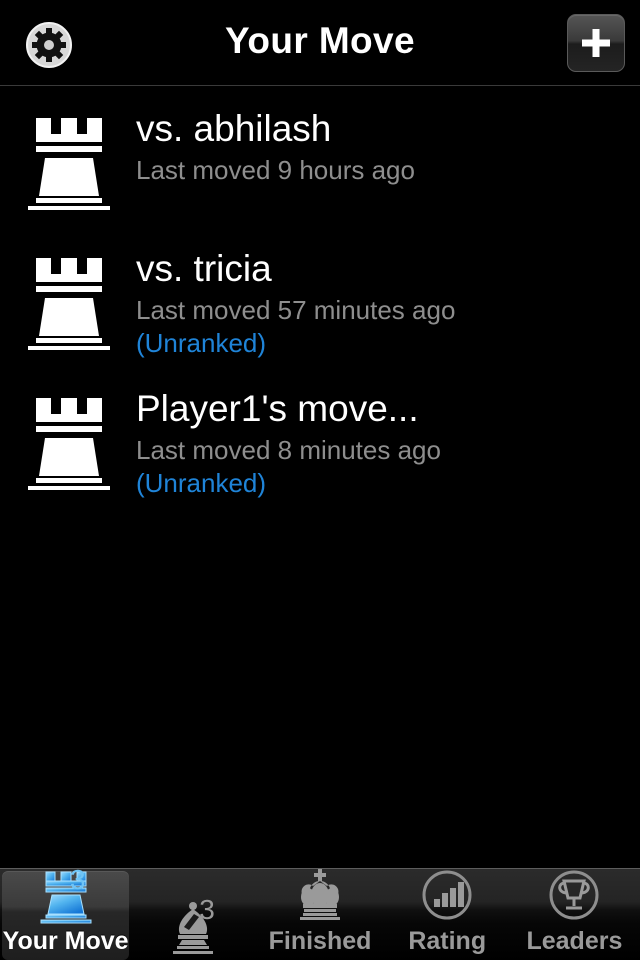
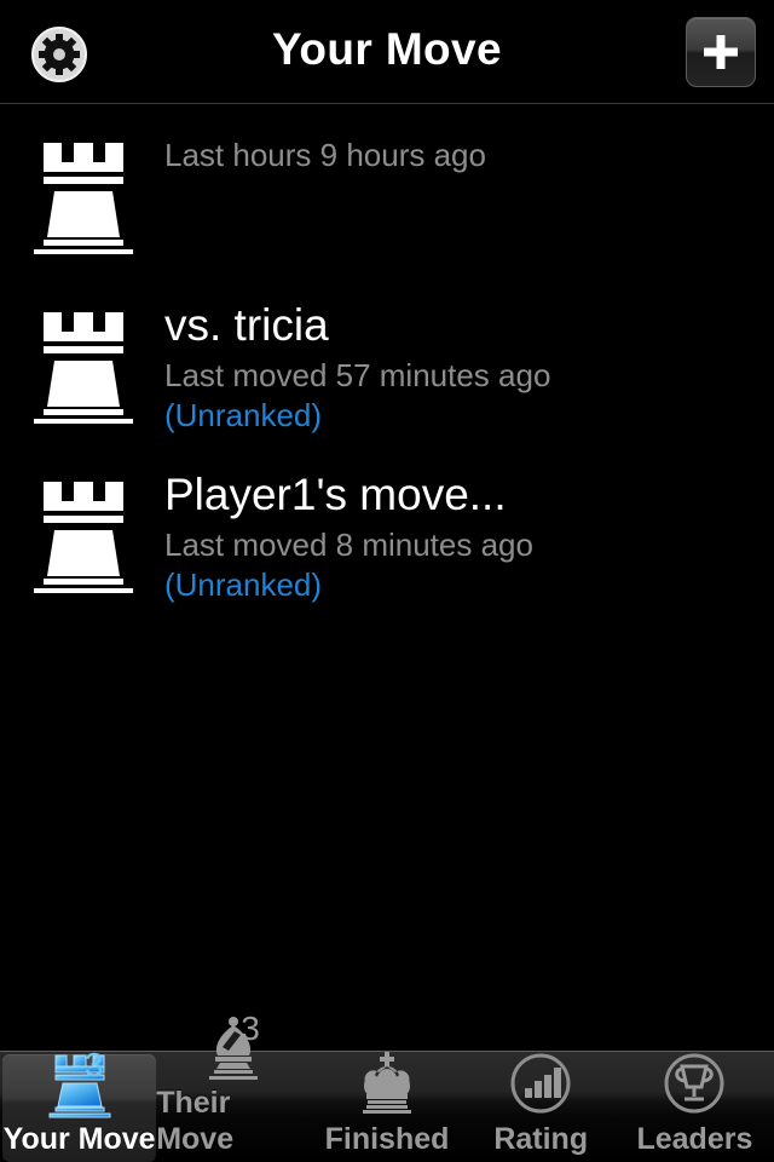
  Your Move
- vs. abhilash
- Last moved 9 hours ago
+ Last hours 9 hours ago
  vs. tricia
  Last moved 57 minutes ago
  (Unranked)
  Player1's move...
  Last moved 8 minutes ago
  (Unranked)
  3
  Your Move
  3
+ Their Move
  Finished
  Rating
  Leaders
